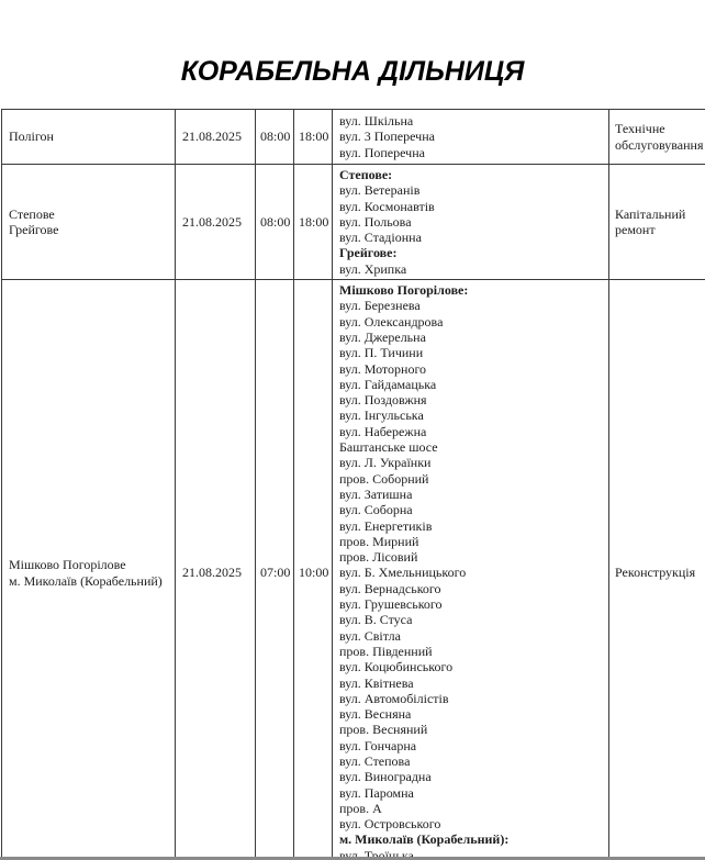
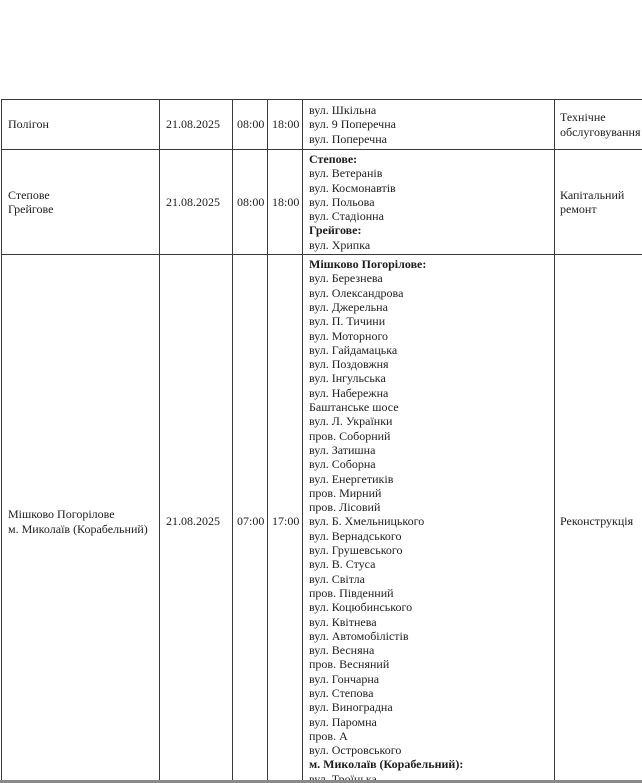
- КОРАБЕЛЬНА ДІЛЬНИЦЯ
- Полігон	21.08.2025	08:00	18:00	вул. Шкільнавул. 3 Поперечнавул. Поперечна	Технічне обслуговування
+ Полігон	21.08.2025	08:00	18:00	вул. Шкільнавул. 9 Поперечнавул. Поперечна	Технічне обслуговування
  СтеповеГрейгове	21.08.2025	08:00	18:00	Степове:вул. Ветераніввул. Космонавтіввул. Польовавул. СтадіоннаГрейгове:вул. Хрипка	Капітальний ремонт
- Мішково Погоріловем. Миколаїв (Корабельний)	21.08.2025	07:00	10:00	Мішково Погорілове:вул. Березневавул. Олександровавул. Джерельнавул. П. Тичинивул. Моторноговул. Гайдамацькавул. Поздовжнявул. Інгульськавул. НабережнаБаштанське шосевул. Л. Українкипров. Соборнийвул. Затишнавул. Соборнавул. Енергетиківпров. Мирнийпров. Лісовийвул. Б. Хмельницькоговул. Вернадськоговул. Грушевськоговул. В. Стусавул. Світлапров. Південнийвул. Коцюбинськоговул. Квітневавул. Автомобілістіввул. Веснянапров. Веснянийвул. Гончарнавул. Степовавул. Винограднавул. Паромнапров. Авул. Островськогом. Миколаїв (Корабельний):вул. Троїцька	Реконструкція
+ Мішково Погоріловем. Миколаїв (Корабельний)	21.08.2025	07:00	17:00	Мішково Погорілове:вул. Березневавул. Олександровавул. Джерельнавул. П. Тичинивул. Моторноговул. Гайдамацькавул. Поздовжнявул. Інгульськавул. НабережнаБаштанське шосевул. Л. Українкипров. Соборнийвул. Затишнавул. Соборнавул. Енергетиківпров. Мирнийпров. Лісовийвул. Б. Хмельницькоговул. Вернадськоговул. Грушевськоговул. В. Стусавул. Світлапров. Південнийвул. Коцюбинськоговул. Квітневавул. Автомобілістіввул. Веснянапров. Веснянийвул. Гончарнавул. Степовавул. Винограднавул. Паромнапров. Авул. Островськогом. Миколаїв (Корабельний):вул. Троїцька	Реконструкція
